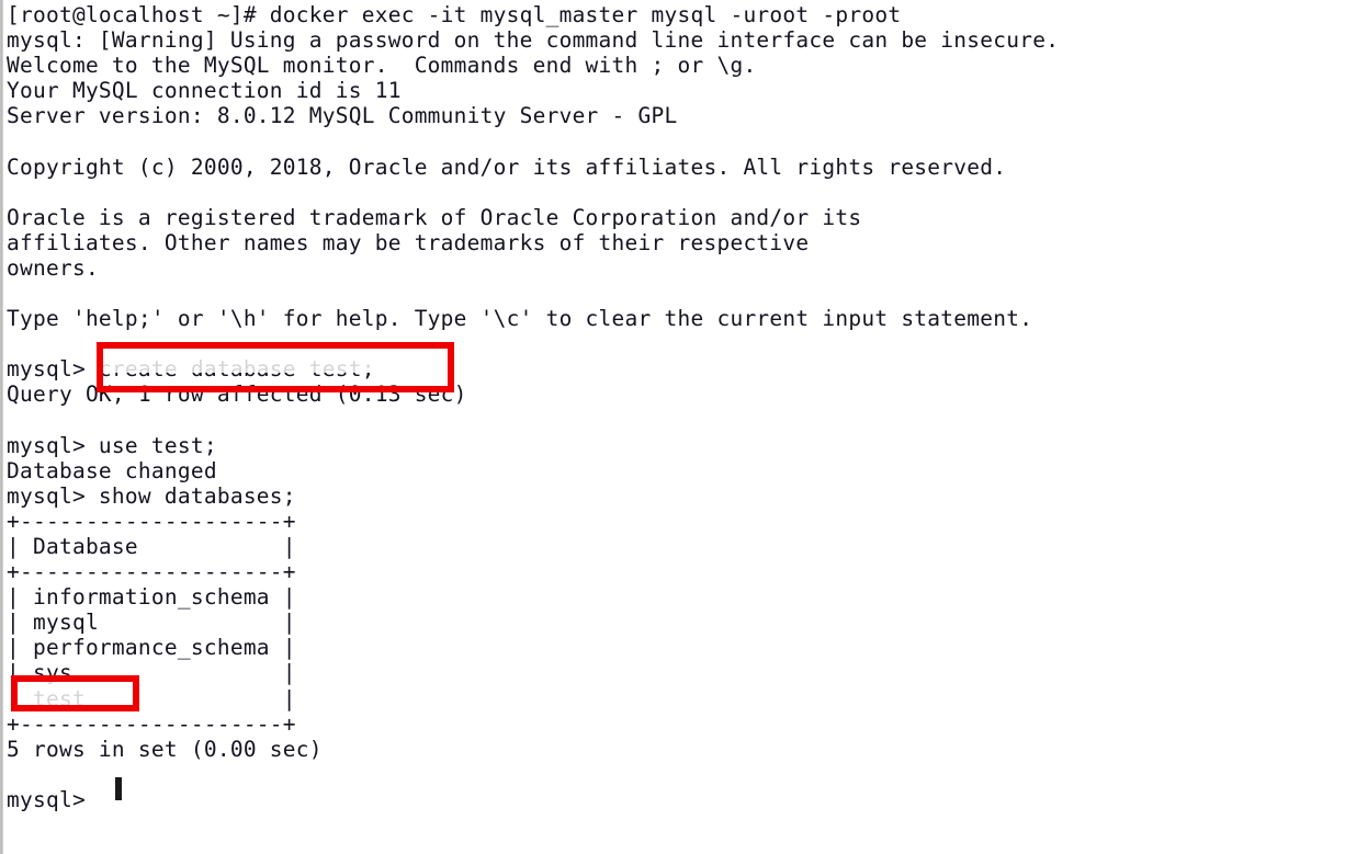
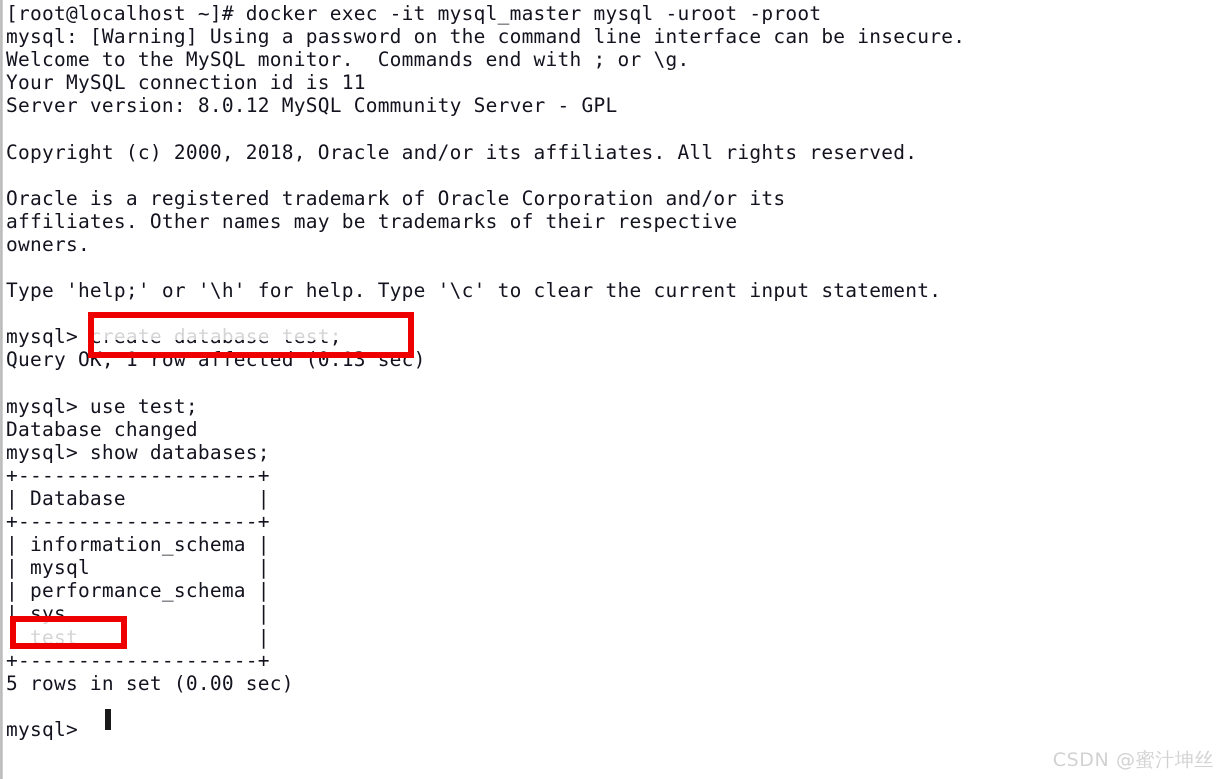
  [root@localhost ~]# docker exec -it mysql_master mysql -uroot -proot
  mysql: [Warning] Using a password on the command line interface can be insecure.
  Welcome to the MySQL monitor. Commands end with ; or \g.
  Your MySQL connection id is 11
  Server version: 8.0.12 MySQL Community Server - GPL
  Copyright (c) 2000, 2018, Oracle and/or its affiliates. All rights reserved.
  Oracle is a registered trademark of Oracle Corporation and/or its
  affiliates. Other names may be trademarks of their respective
  owners.
  Type 'help;' or '\h' for help. Type '\c' to clear the current input statement.
  mysql> create database test;
  Query OK, 1 row affected (0.13 sec)
  mysql> use test;
  Database changed
  mysql> show databases;
  +--------------------+
  | Database |
  +--------------------+
  | information_schema |
  | mysql |
  | performance_schema |
  | sys |
  | test |
  +--------------------+
  5 rows in set (0.00 sec)
  mysql>
+ CSDN @蜜汁坤丝
